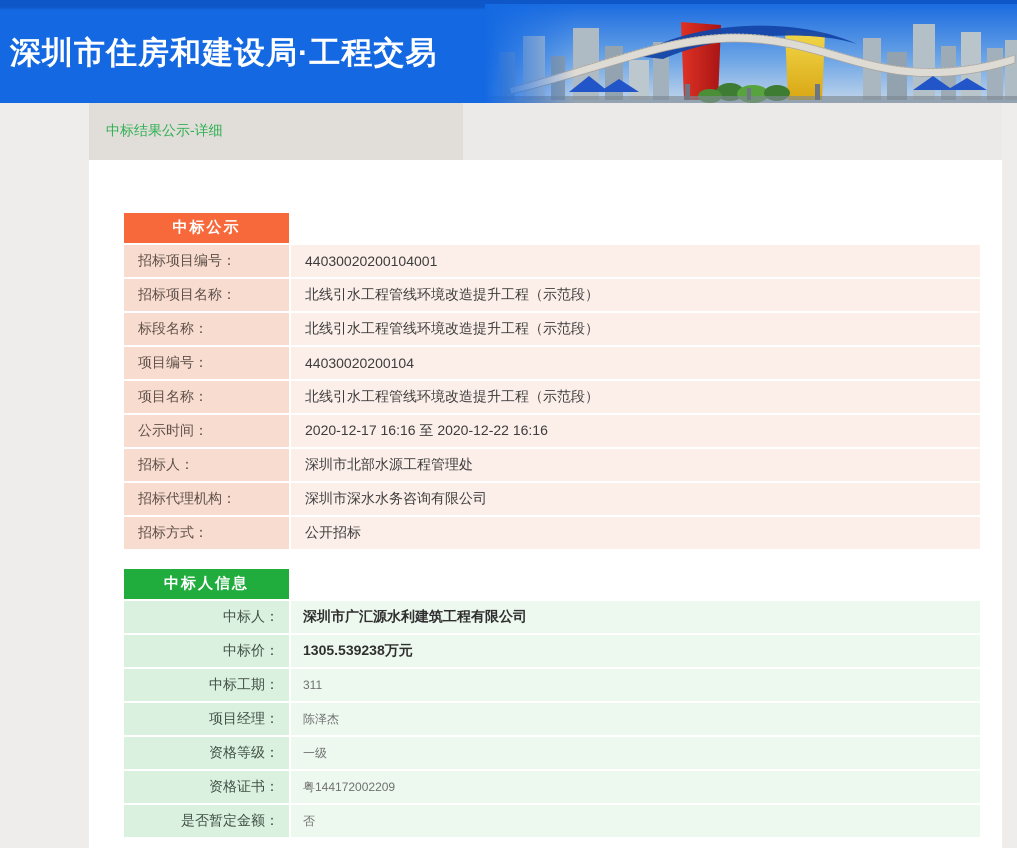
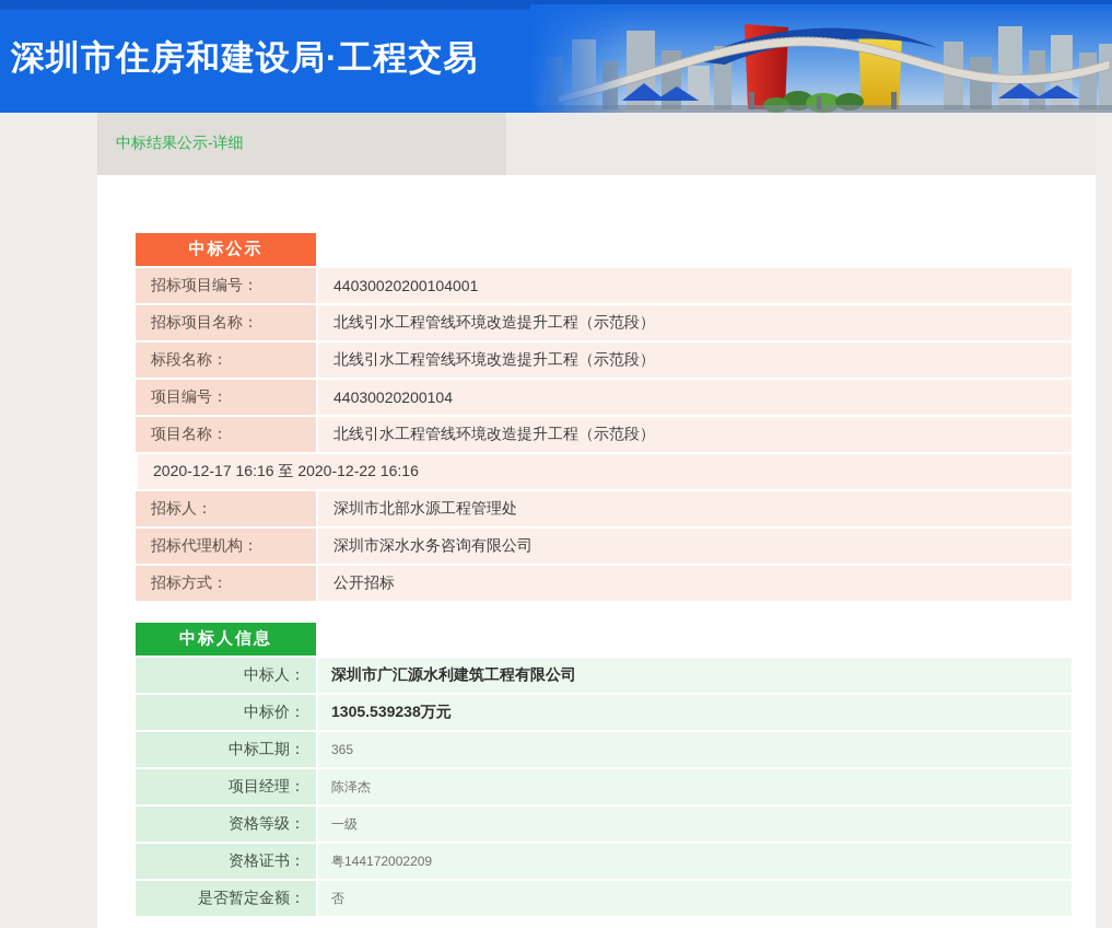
  深圳市住房和建设局·工程交易
  中标结果公示-详细
  中标公示
  招标项目编号：
  44030020200104001
  招标项目名称：
  北线引水工程管线环境改造提升工程（示范段）
  标段名称：
  北线引水工程管线环境改造提升工程（示范段）
  项目编号：
  44030020200104
  项目名称：
  北线引水工程管线环境改造提升工程（示范段）
- 公示时间：
  2020-12-17 16:16 至 2020-12-22 16:16
  招标人：
  深圳市北部水源工程管理处
  招标代理机构：
  深圳市深水水务咨询有限公司
  招标方式：
  公开招标
  中标人信息
  中标人：
  深圳市广汇源水利建筑工程有限公司
  中标价：
  1305.539238万元
  中标工期：
- 311
+ 365
  项目经理：
  陈泽杰
  资格等级：
  一级
  资格证书：
  粤144172002209
  是否暂定金额：
  否
